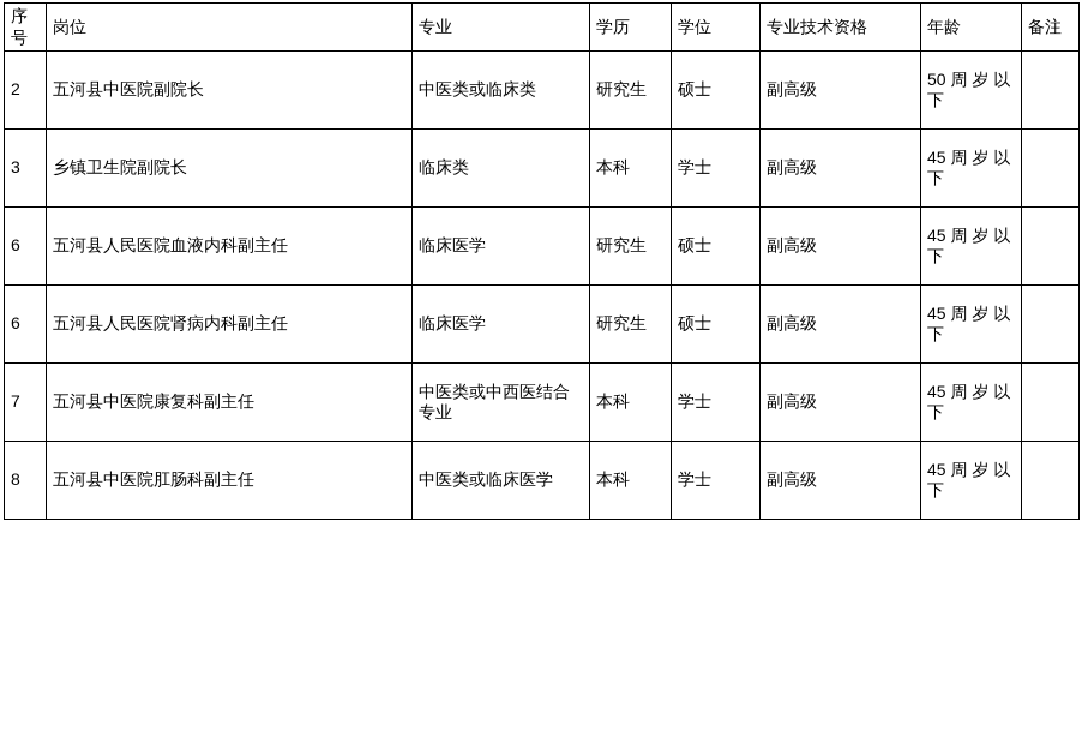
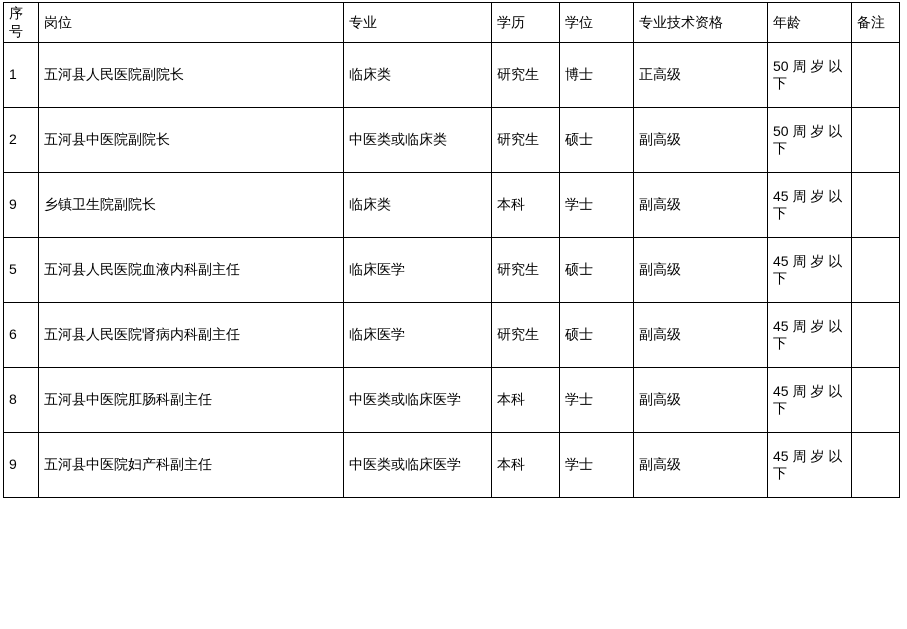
  序号	岗位	专业	学历	学位	专业技术资格	年龄	备注
+ 1	五河县人民医院副院长	临床类	研究生	博士	正高级	50 周 岁 以 下
  2	五河县中医院副院长	中医类或临床类	研究生	硕士	副高级	50 周 岁 以 下
- 3	乡镇卫生院副院长	临床类	本科	学士	副高级	45 周 岁 以 下
+ 9	乡镇卫生院副院长	临床类	本科	学士	副高级	45 周 岁 以 下
- 6	五河县人民医院血液内科副主任	临床医学	研究生	硕士	副高级	45 周 岁 以 下
+ 5	五河县人民医院血液内科副主任	临床医学	研究生	硕士	副高级	45 周 岁 以 下
  6	五河县人民医院肾病内科副主任	临床医学	研究生	硕士	副高级	45 周 岁 以 下
- 7	五河县中医院康复科副主任	中医类或中西医结合专业	本科	学士	副高级	45 周 岁 以 下
  8	五河县中医院肛肠科副主任	中医类或临床医学	本科	学士	副高级	45 周 岁 以 下
+ 9	五河县中医院妇产科副主任	中医类或临床医学	本科	学士	副高级	45 周 岁 以 下
